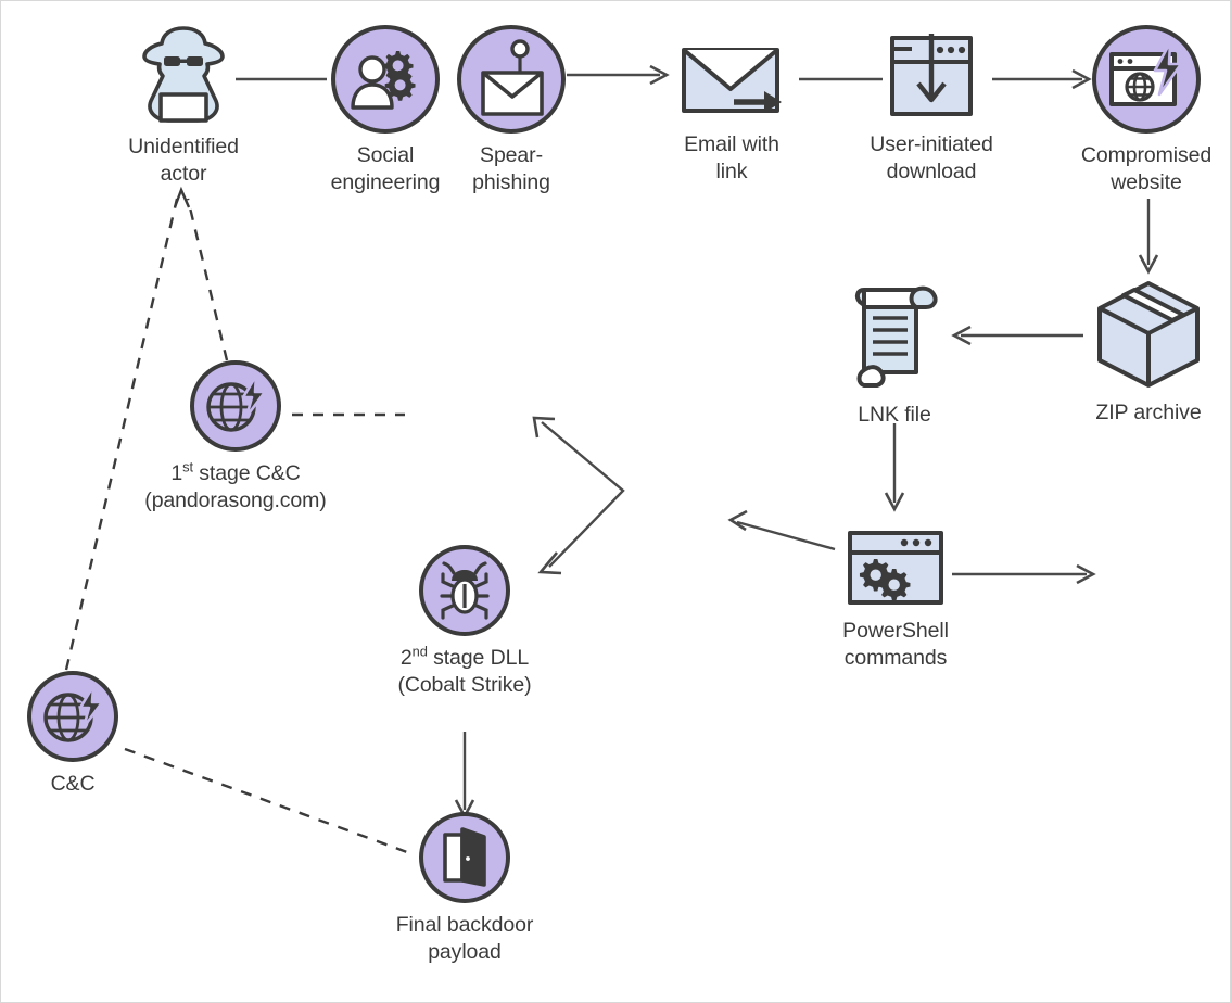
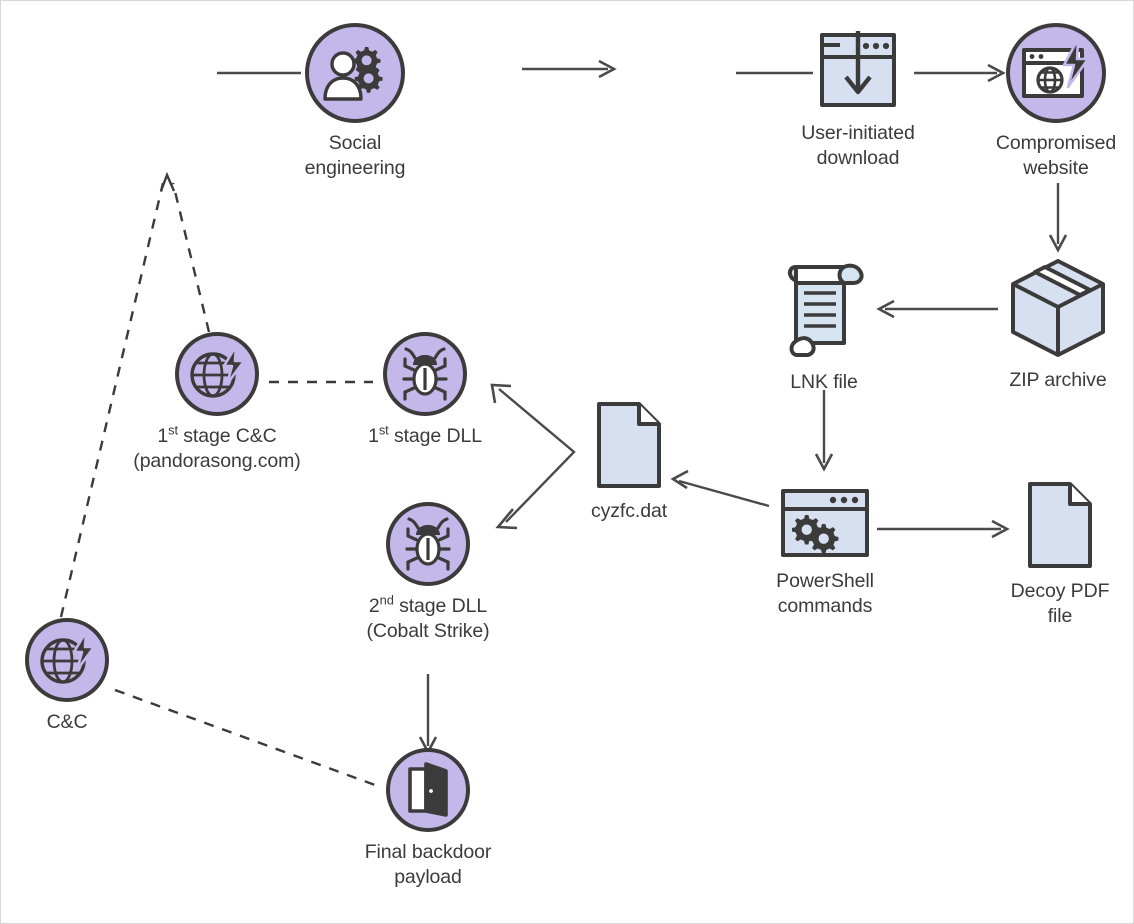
- Unidentified
- actor
  Social
  engineering
- Spear-
- phishing
- Email with
- link
  User-initiated
  download
  Compromised
  website
  ZIP archive
  LNK file
  PowerShell
  commands
+ Decoy PDF
+ file
+ cyzfc.dat
+ 1st stage DLL
  2nd stage DLL
  (Cobalt Strike)
  1st stage C&C
  (pandorasong.com)
  C&C
  Final backdoor
  payload
